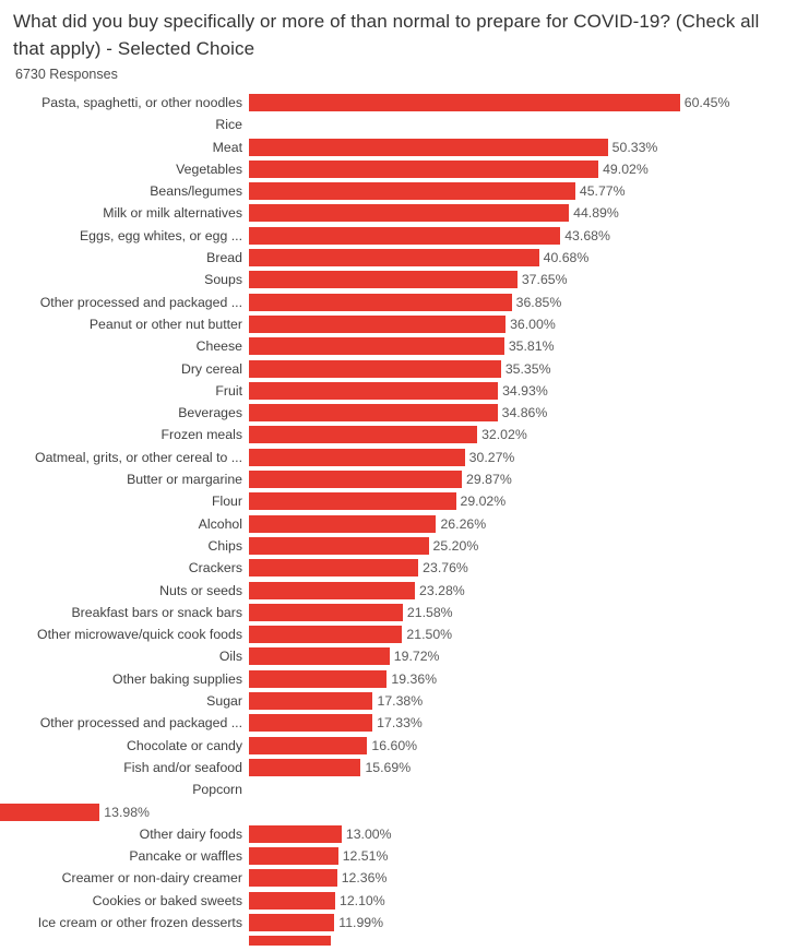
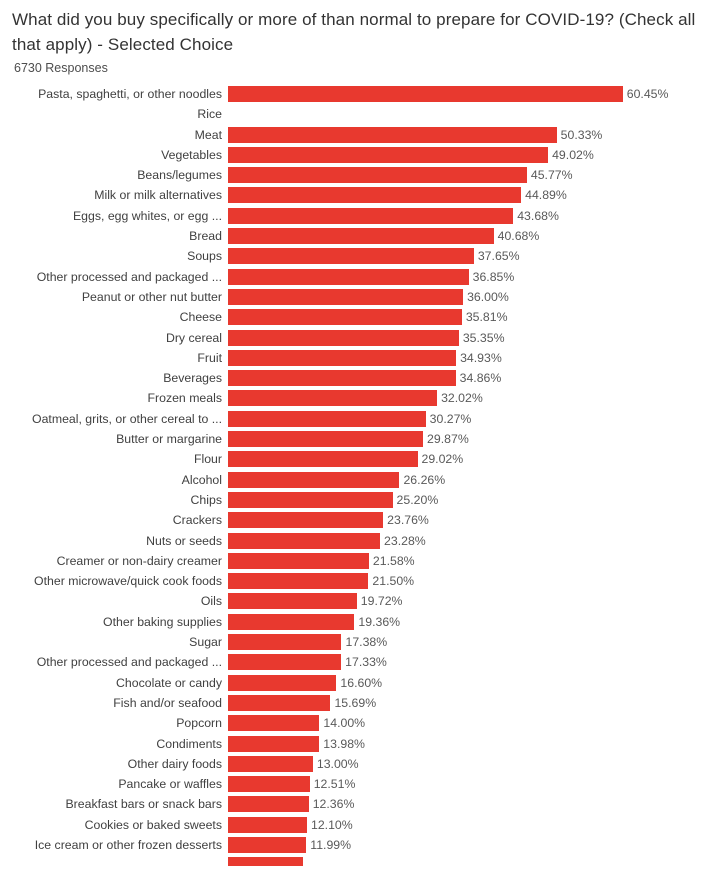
  What did you buy specifically or more of than normal to prepare for COVID-19? (Check all that apply) - Selected Choice
  6730 Responses
  Pasta, spaghetti, or other noodles
  60.45%
  Rice
  Meat
  50.33%
  Vegetables
  49.02%
  Beans/legumes
  45.77%
  Milk or milk alternatives
  44.89%
  Eggs, egg whites, or egg ...
  43.68%
  Bread
  40.68%
  Soups
  37.65%
  Other processed and packaged ...
  36.85%
  Peanut or other nut butter
  36.00%
  Cheese
  35.81%
  Dry cereal
  35.35%
  Fruit
  34.93%
  Beverages
  34.86%
  Frozen meals
  32.02%
  Oatmeal, grits, or other cereal to ...
  30.27%
  Butter or margarine
  29.87%
  Flour
  29.02%
  Alcohol
  26.26%
  Chips
  25.20%
  Crackers
  23.76%
  Nuts or seeds
  23.28%
- Breakfast bars or snack bars
+ Creamer or non-dairy creamer
  21.58%
  Other microwave/quick cook foods
  21.50%
  Oils
  19.72%
  Other baking supplies
  19.36%
  Sugar
  17.38%
  Other processed and packaged ...
  17.33%
  Chocolate or candy
  16.60%
  Fish and/or seafood
  15.69%
  Popcorn
+ 14.00%
+ Condiments
  13.98%
  Other dairy foods
  13.00%
  Pancake or waffles
  12.51%
- Creamer or non-dairy creamer
+ Breakfast bars or snack bars
  12.36%
  Cookies or baked sweets
  12.10%
  Ice cream or other frozen desserts
  11.99%
